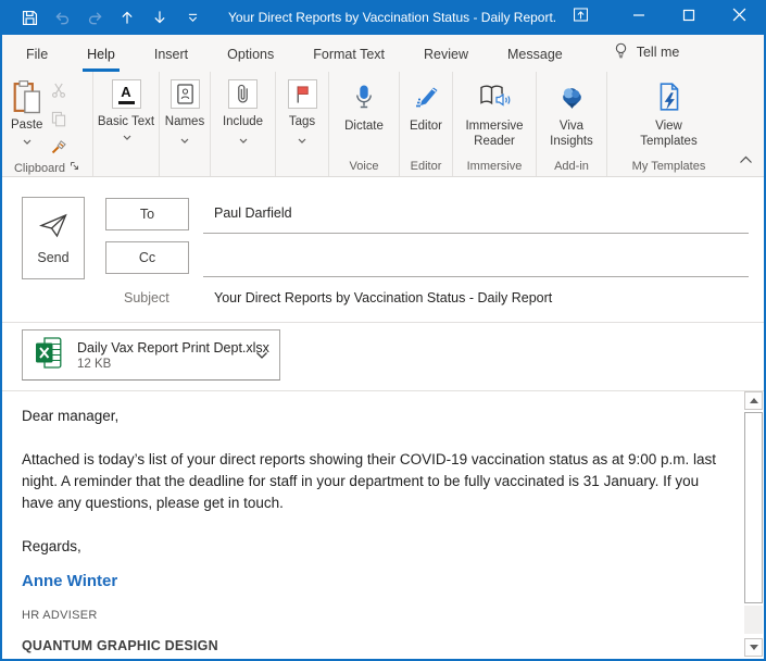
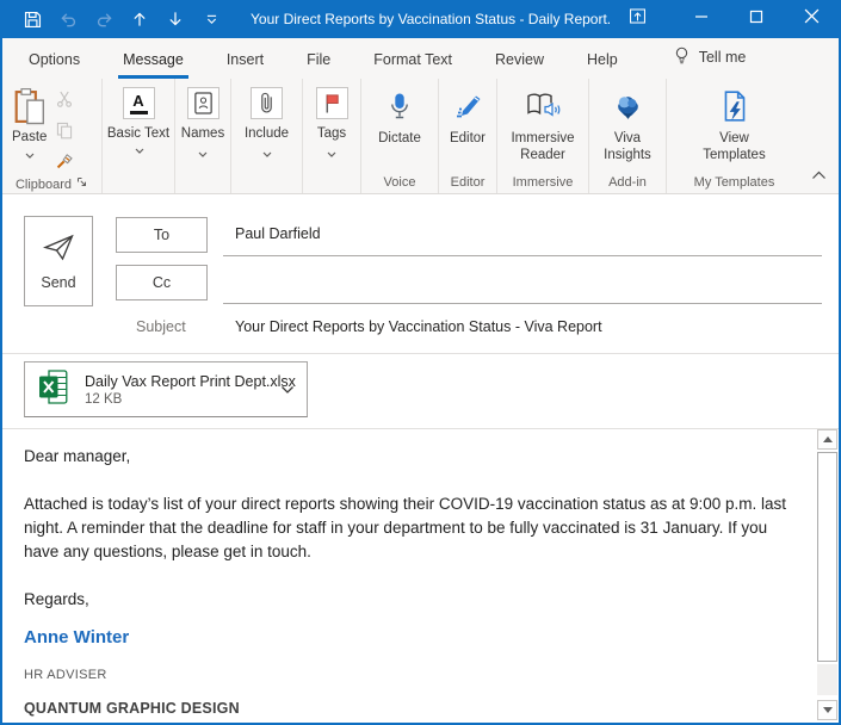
  Your Direct Reports by Vaccination Status - Daily Report.
- File
+ Options
- Help
+ Message
  Insert
- Options
+ File
  Format Text
  Review
- Message
+ Help
  Tell me
  Paste
  Clipboard
  A
  Basic Text
  Names
  Include
  Tags
  Dictate
  Voice
  Editor
  Editor
  Immersive Reader
  Immersive
  Viva Insights
  Add-in
  View Templates
  My Templates
  Send
  To
  Cc
  Paul Darfield
  Subject
- Your Direct Reports by Vaccination Status - Daily Report
+ Your Direct Reports by Vaccination Status - Viva Report
  Daily Vax Report Print Dept.x
  12 KB
  Dear manager,
  Attached is today’s list of your direct reports showing their COVID-19 vaccination status as at 9:00 p.m. last night. A reminder that the deadline for staff in your department to be fully vaccinated is 31 January. If you have any questions, please get in touch.
  Regards,
  Anne Winter
  HR ADVISER
  QUANTUM GRAPHIC DESIGN
